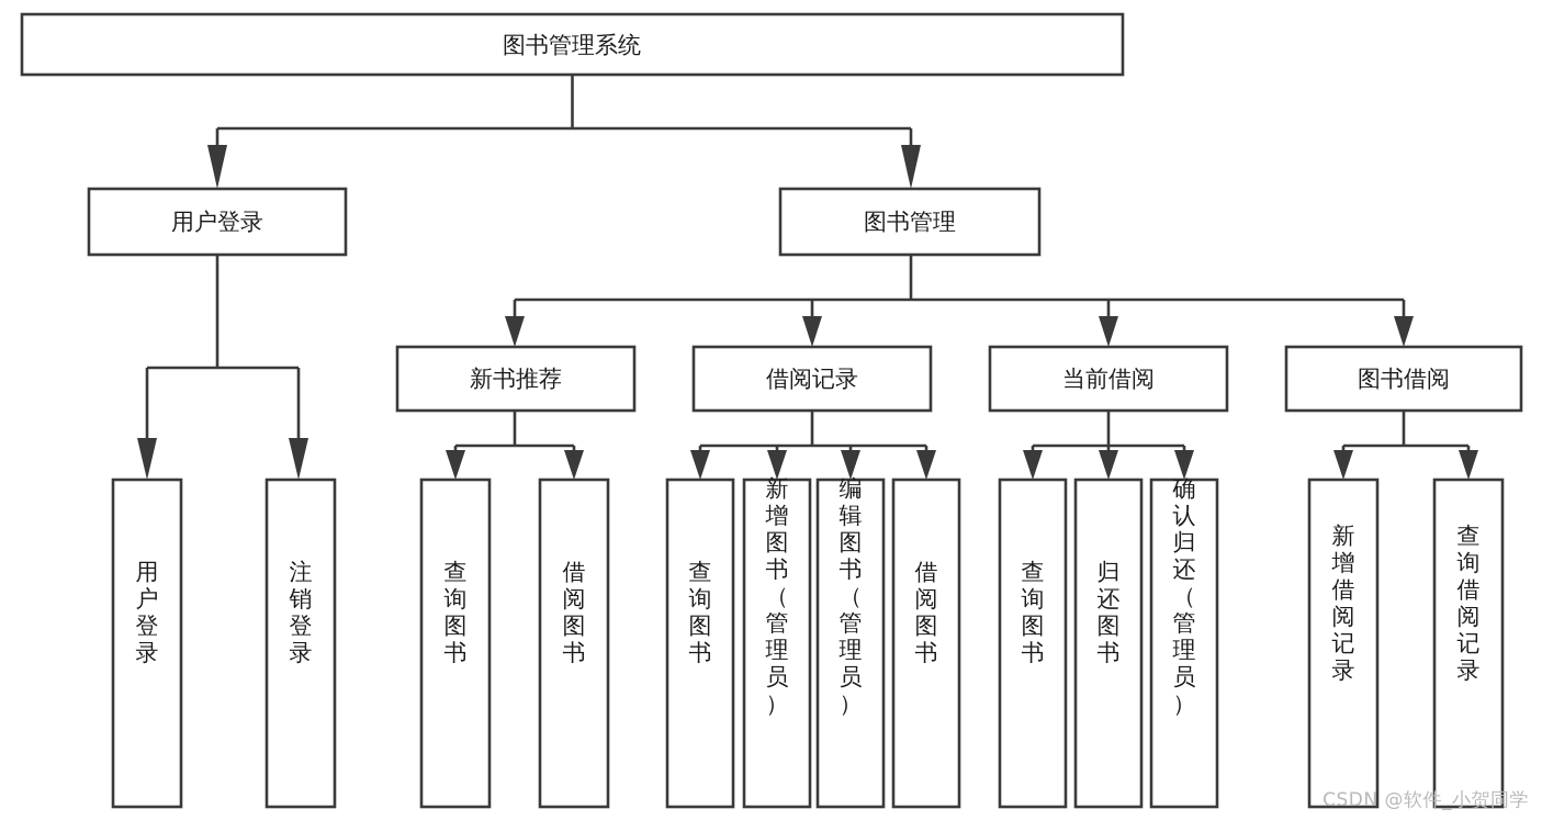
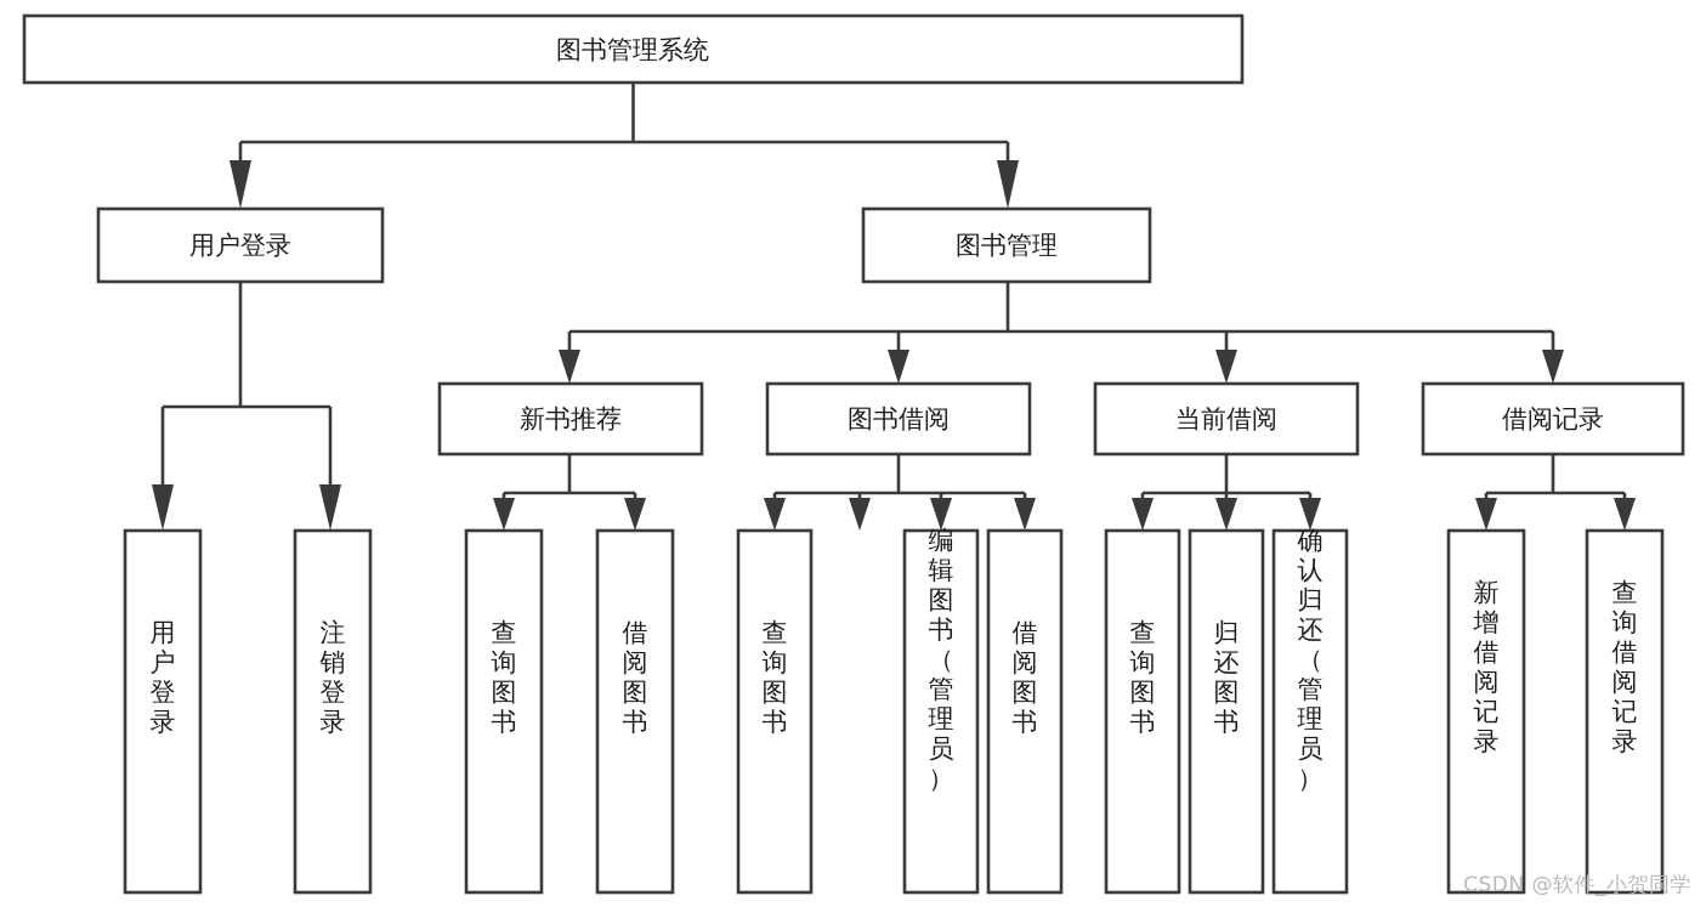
  图书管理系统
  用户登录
  图书管理
  新书推荐
- 借阅记录
+ 图书借阅
  当前借阅
- 图书借阅
+ 借阅记录
  用户登录
  注销登录
  查询图书
  借阅图书
  查询图书
- 新增图书（管理员）
  编辑图书（管理员）
  借阅图书
  查询图书
  归还图书
  确认归还（管理员）
  新增借阅记录
  查询借阅记录
  CSDN @软件_小贺同学
